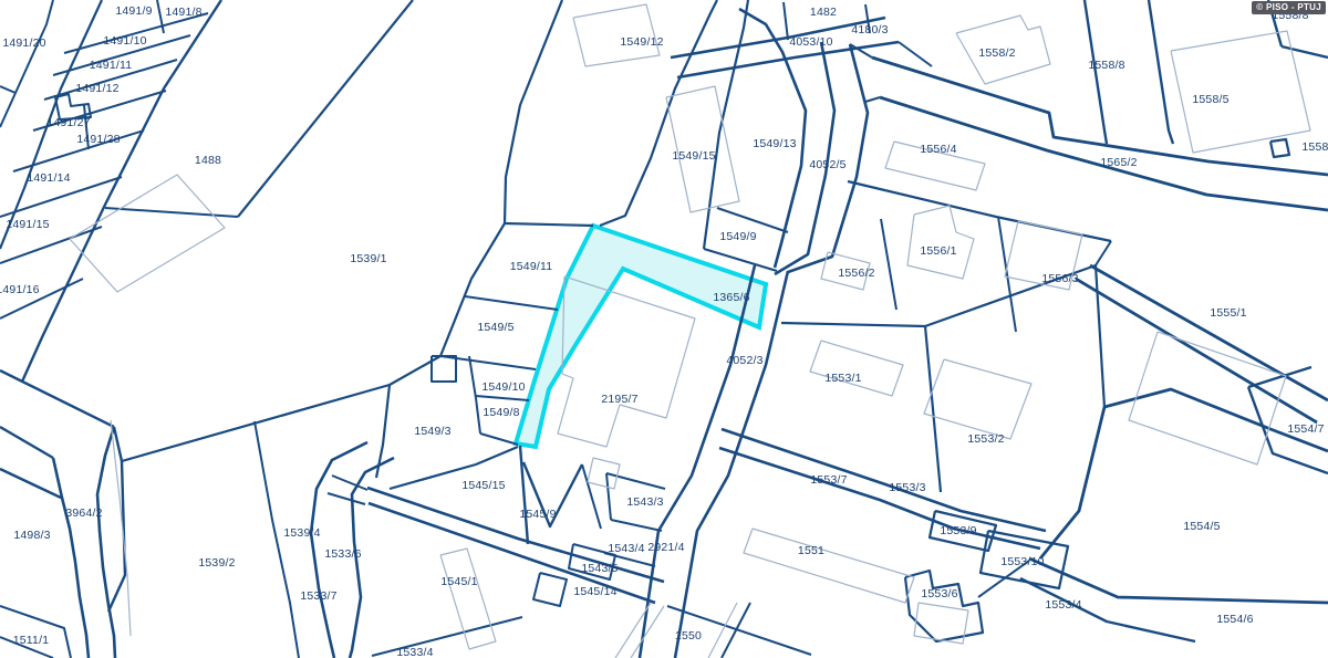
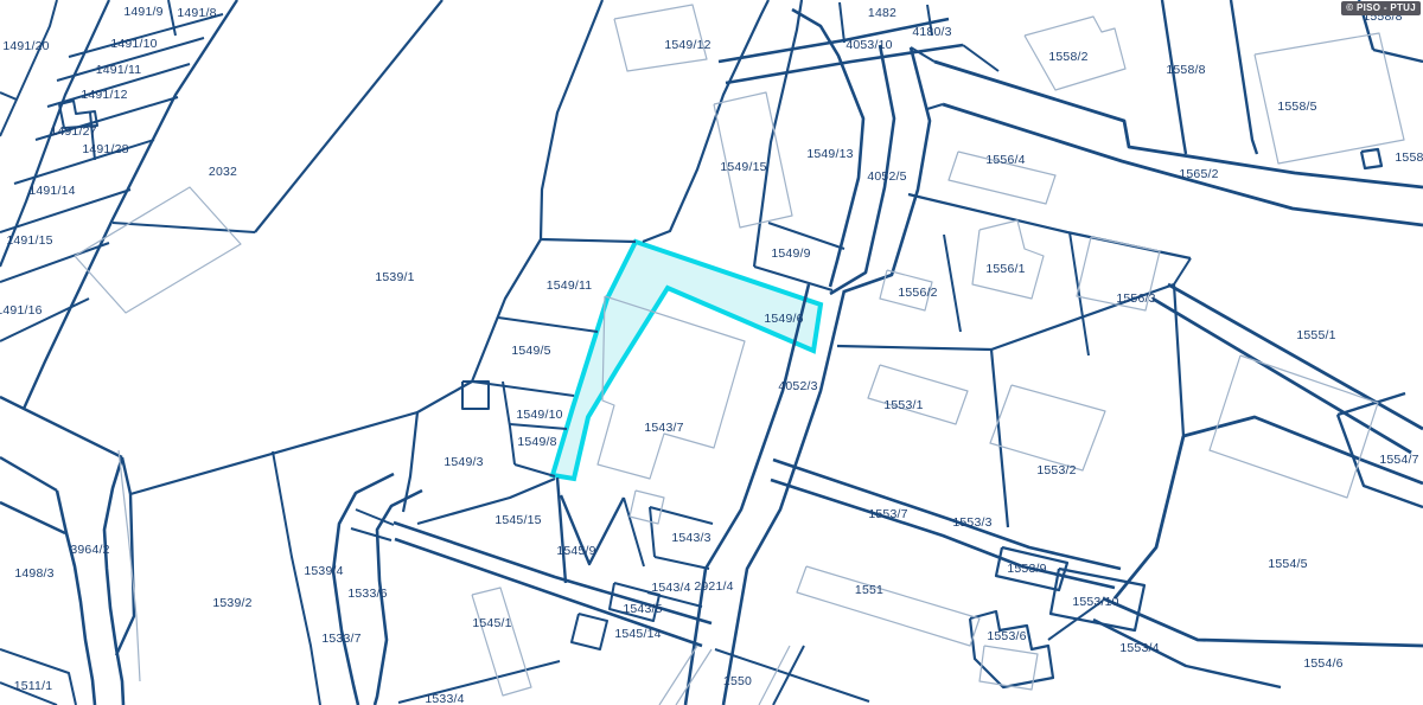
  1491/9
  1491/8
  1491/20
  1491/10
  1491/11
  1491/12
  1491/27
  1491/28
  1491/14
  1491/15
  491/16
- 1488
+ 2032
  1539/1
  1549/12
  1482
  4180/3
  4053/10
  1549/15
  1549/13
  4052/5
  1549/9
  1549/11
  1549/5
- 1365/6
+ 1549/6
  4052/3
  1549/10
  1549/8
  1549/3
- 2195/7
+ 1543/7
  1545/15
  1545/9
  1543/3
  1543/4
  1543/5
  2921/4
  1545/1
  1545/14
  1533/4
  1550
  1551
  1558/2
  1558/8
  1558/5
  1556/4
  1565/2
  1556/1
  1556/2
  1556/3
  1555/1
  1558
  1558/8
  1553/1
  1553/2
  1553/7
  1553/3
  1553/9
  1553/10
  1553/6
  1553/4
  1554/7
  1554/5
  1554/6
  3964/2
  1498/3
  1539/2
  1539/4
  1533/6
  1533/7
  1511/1
  © PISO - PTUJ
